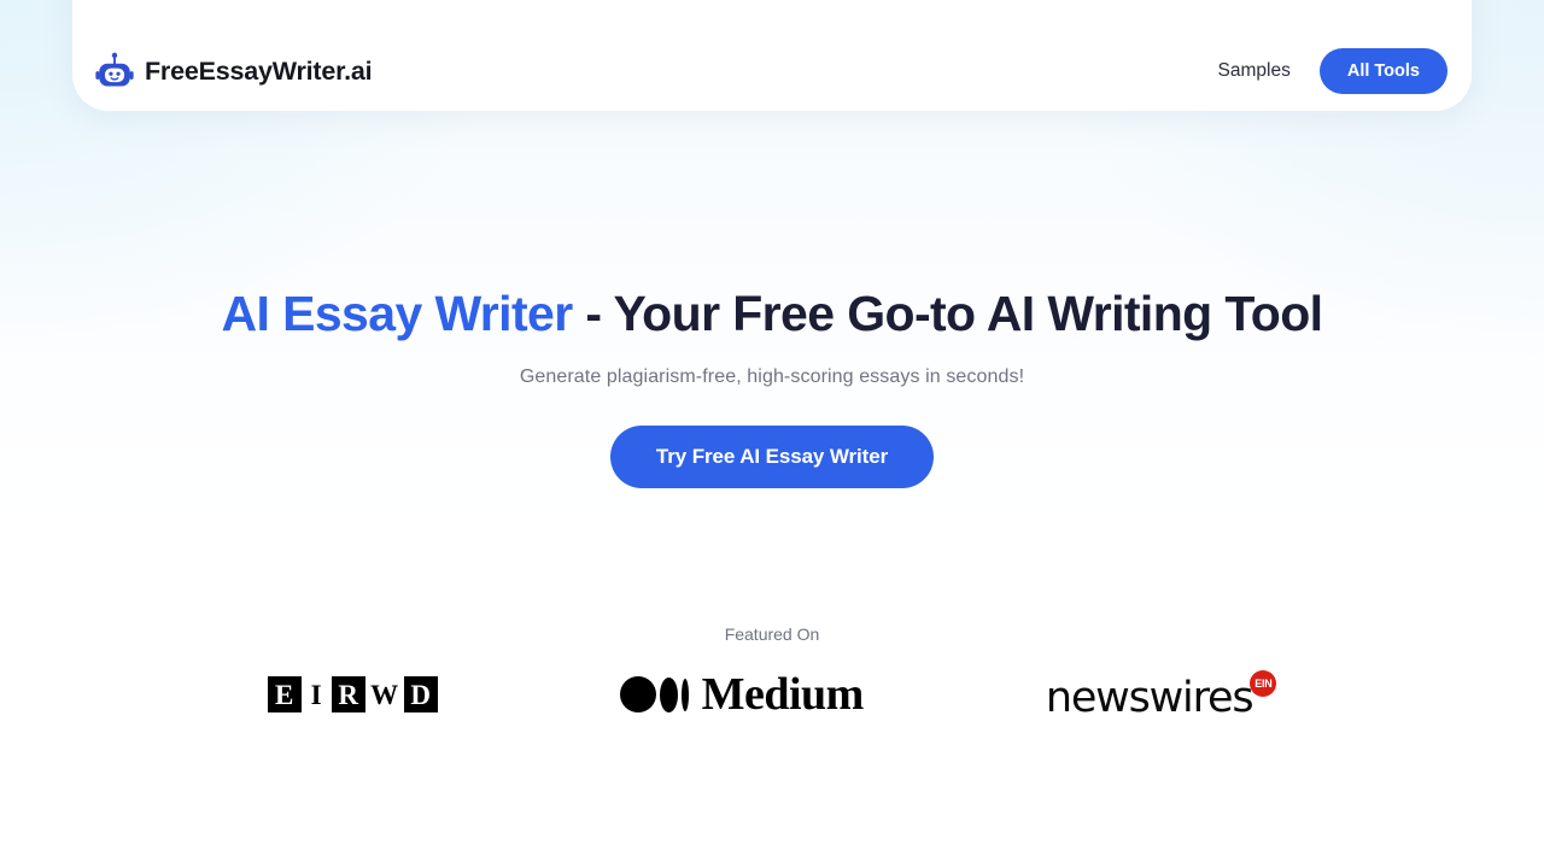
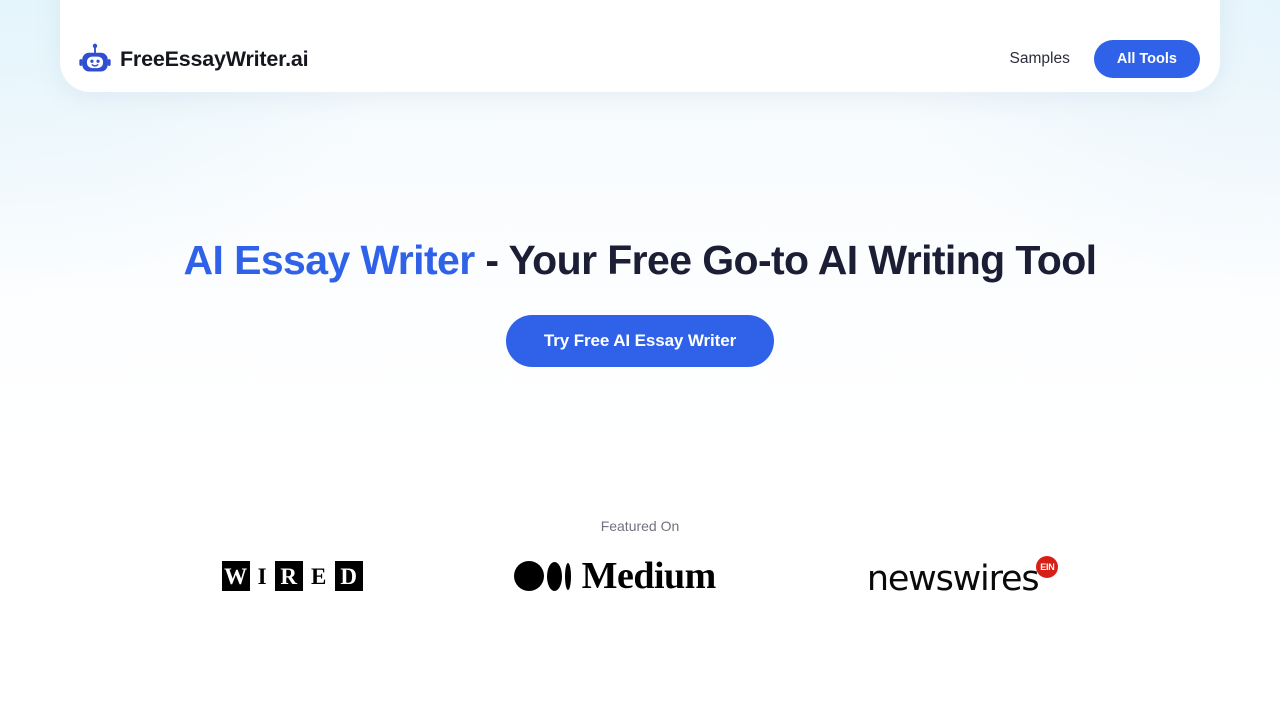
  FreeEssayWriter.ai
  Samples
  All Tools
  AI Essay Writer - Your Free Go-to AI Writing Tool
- Generate plagiarism-free, high-scoring essays in seconds!
  Try Free AI Essay Writer
  Featured On
- E
+ W
  I
  R
- W
+ E
  D
  Medium
  newswires
  EIN
